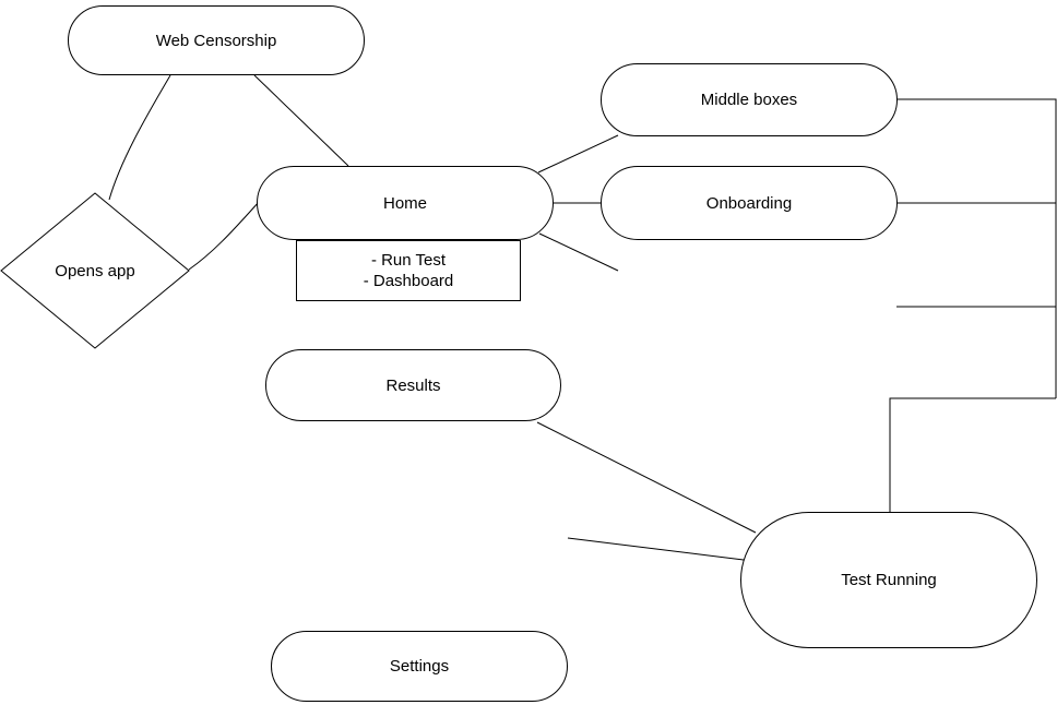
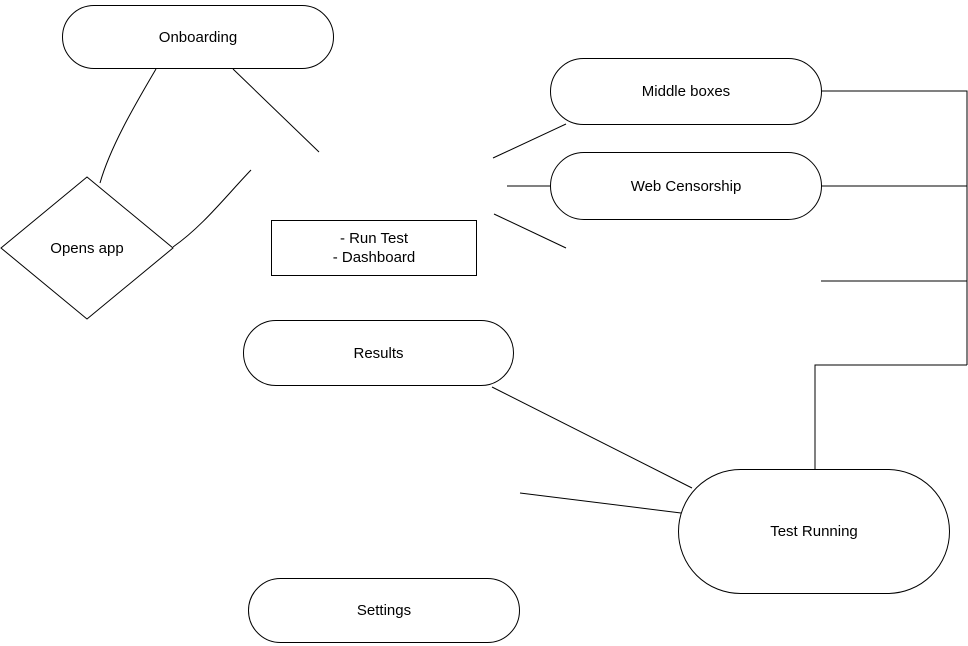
- Web Censorship
+ Onboarding
  Opens app
- Home
  - Run Test
  - Dashboard
  Middle boxes
- Onboarding
+ Web Censorship
  Results
  Settings
  Test Running
